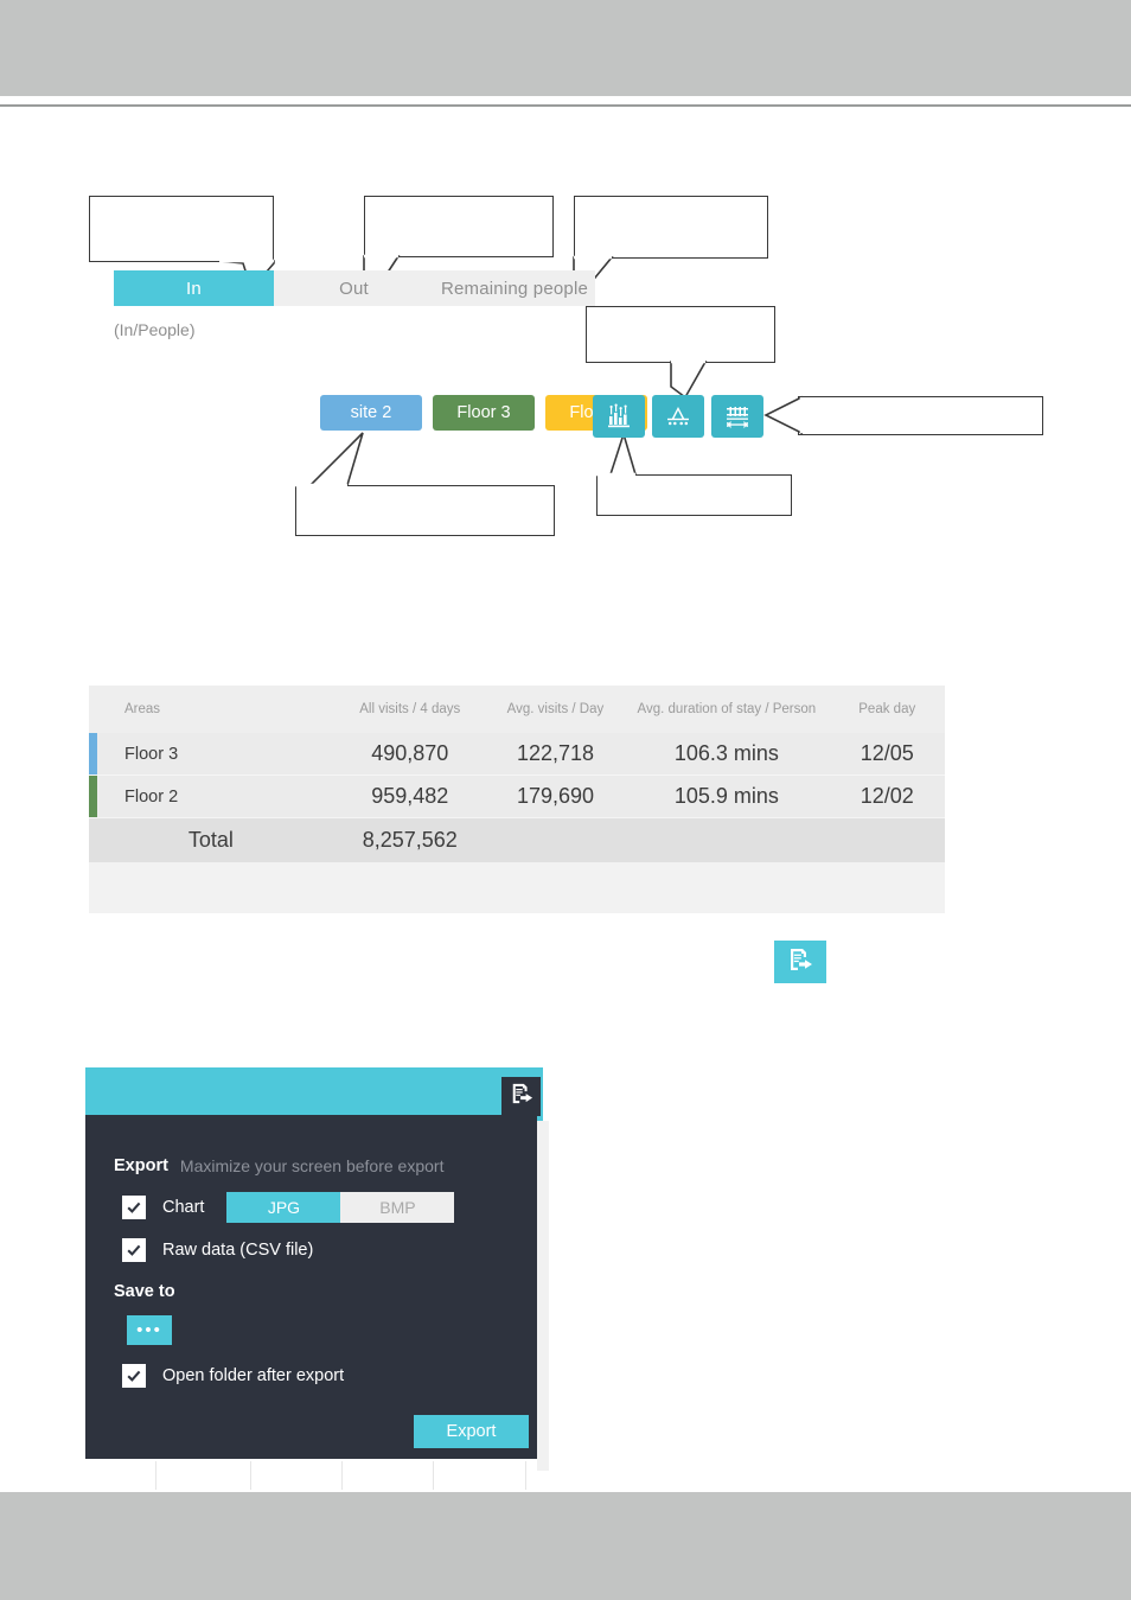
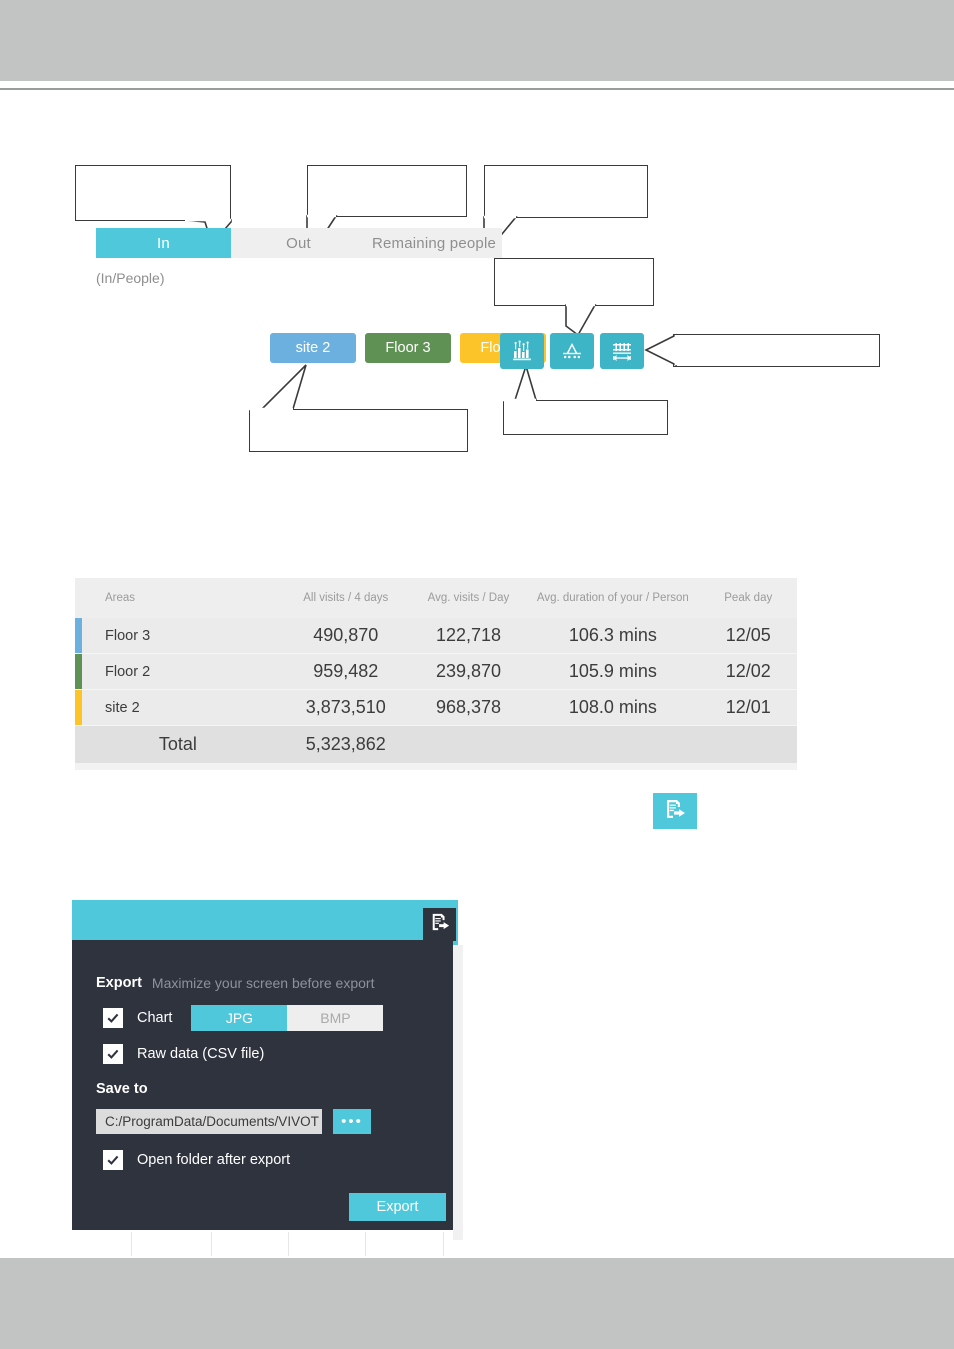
  In
  Out
  Remaining people
  (In/People)
  site 2
  Floor 3
- Areas	All visits / 4 days	Avg. visits / Day	Avg. duration of stay / Person	Peak day
+ Areas	All visits / 4 days	Avg. visits / Day	Avg. duration of your / Person	Peak day
  Floor 3	490,870	122,718	106.3 mins	12/05
- Floor 2	959,482	179,690	105.9 mins	12/02
+ Floor 2	959,482	239,870	105.9 mins	12/02
+ site 2	3,873,510	968,378	108.0 mins	12/01
- Total	8,257,562
+ Total	5,323,862
  Export
  Maximize your screen before export
  Chart
  JPG
  BMP
  Raw data (CSV file)
  Save to
+ C:/ProgramData/Documents/VIVOT
  •••
  Open folder after export
  Export
